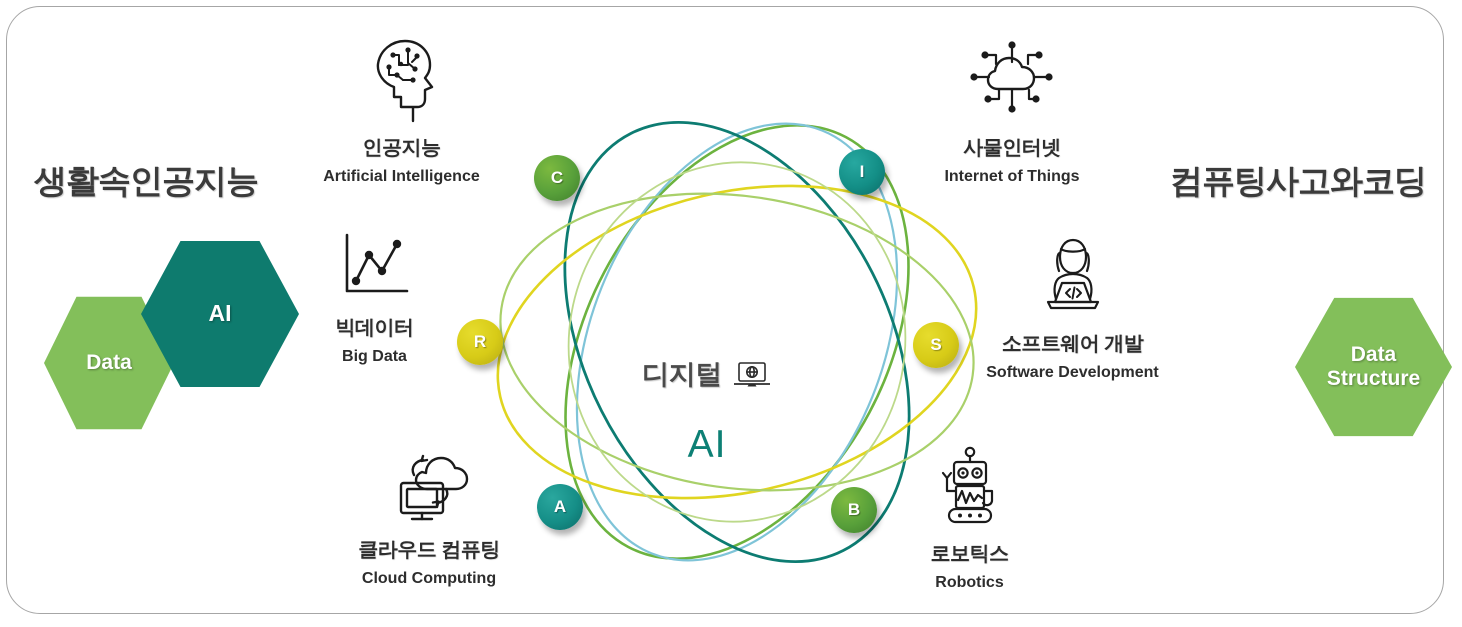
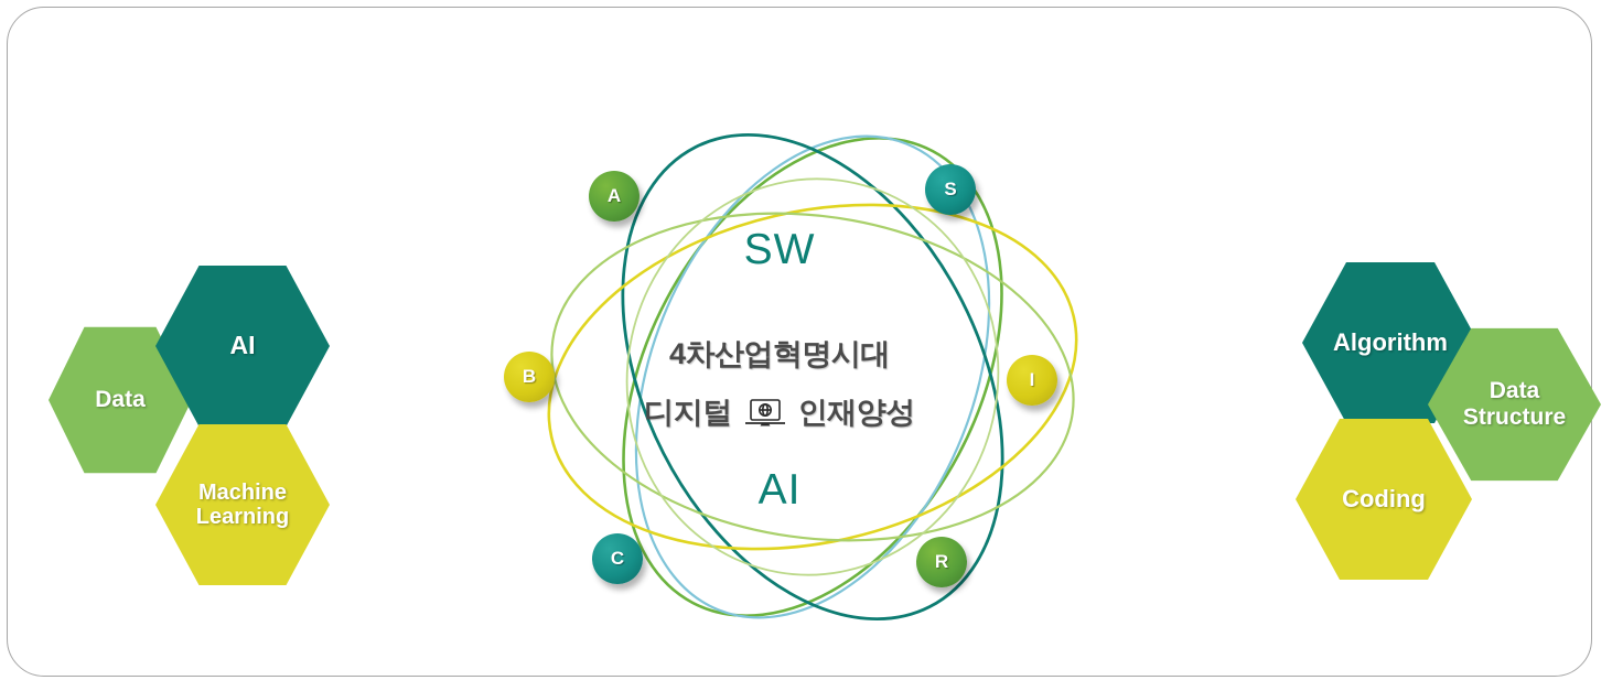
- 생활속인공지능
- 컴퓨팅사고와코딩
  Data
  AI
+ Machine
+ Learning
+ Algorithm
  Data
  Structure
+ Coding
+ SW
+ 4차산업혁명시대
  디지털
+ 인재양성
  AI
- C
+ A
- I
+ S
- R
+ B
- S
+ I
- A
+ C
- B
+ R
- 인공지능
- Artificial Intelligence
- 빅데이터
- Big Data
- 클라우드 컴퓨팅
- Cloud Computing
- 사물인터넷
- Internet of Things
- 소프트웨어 개발
- Software Development
- 로보틱스
- Robotics
